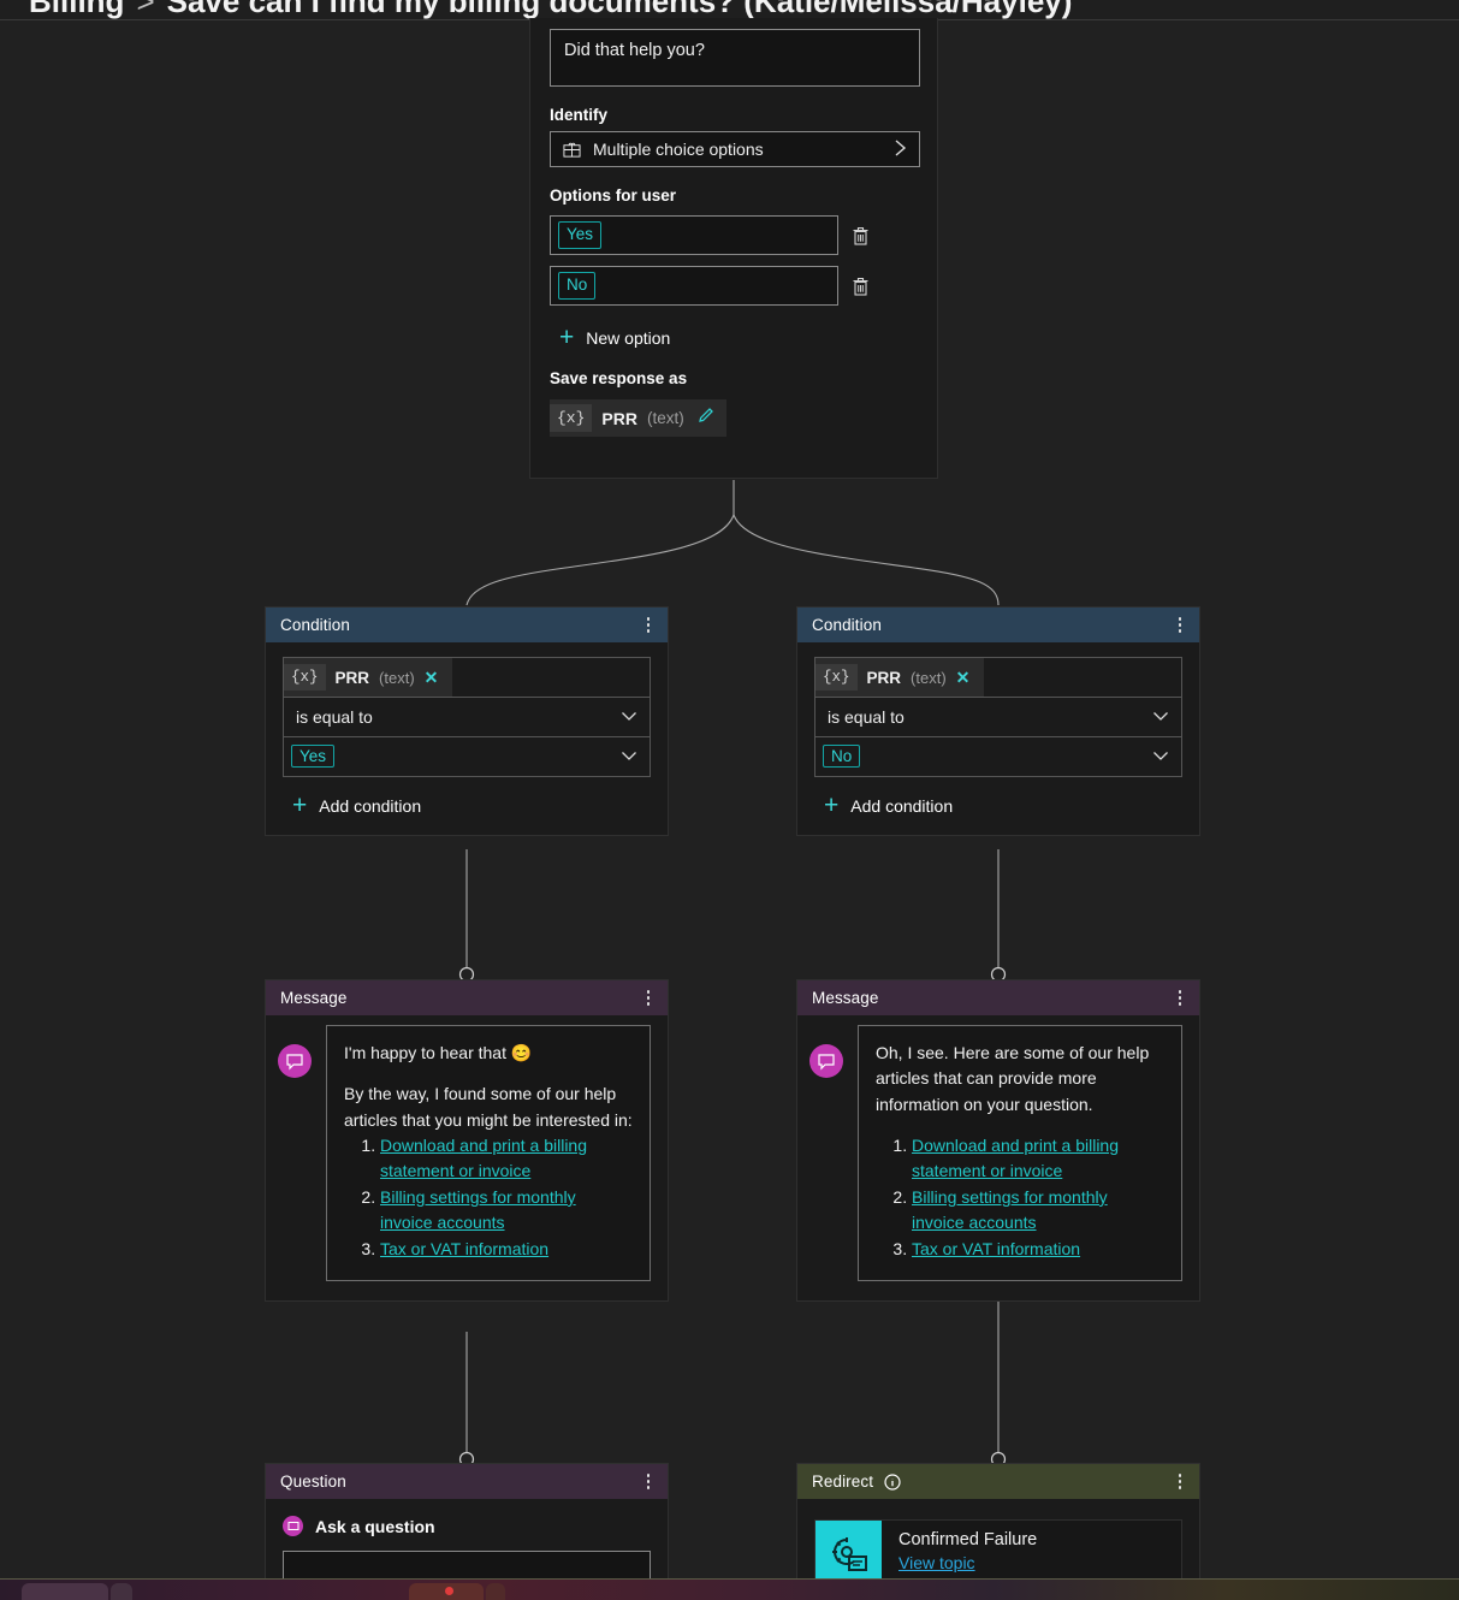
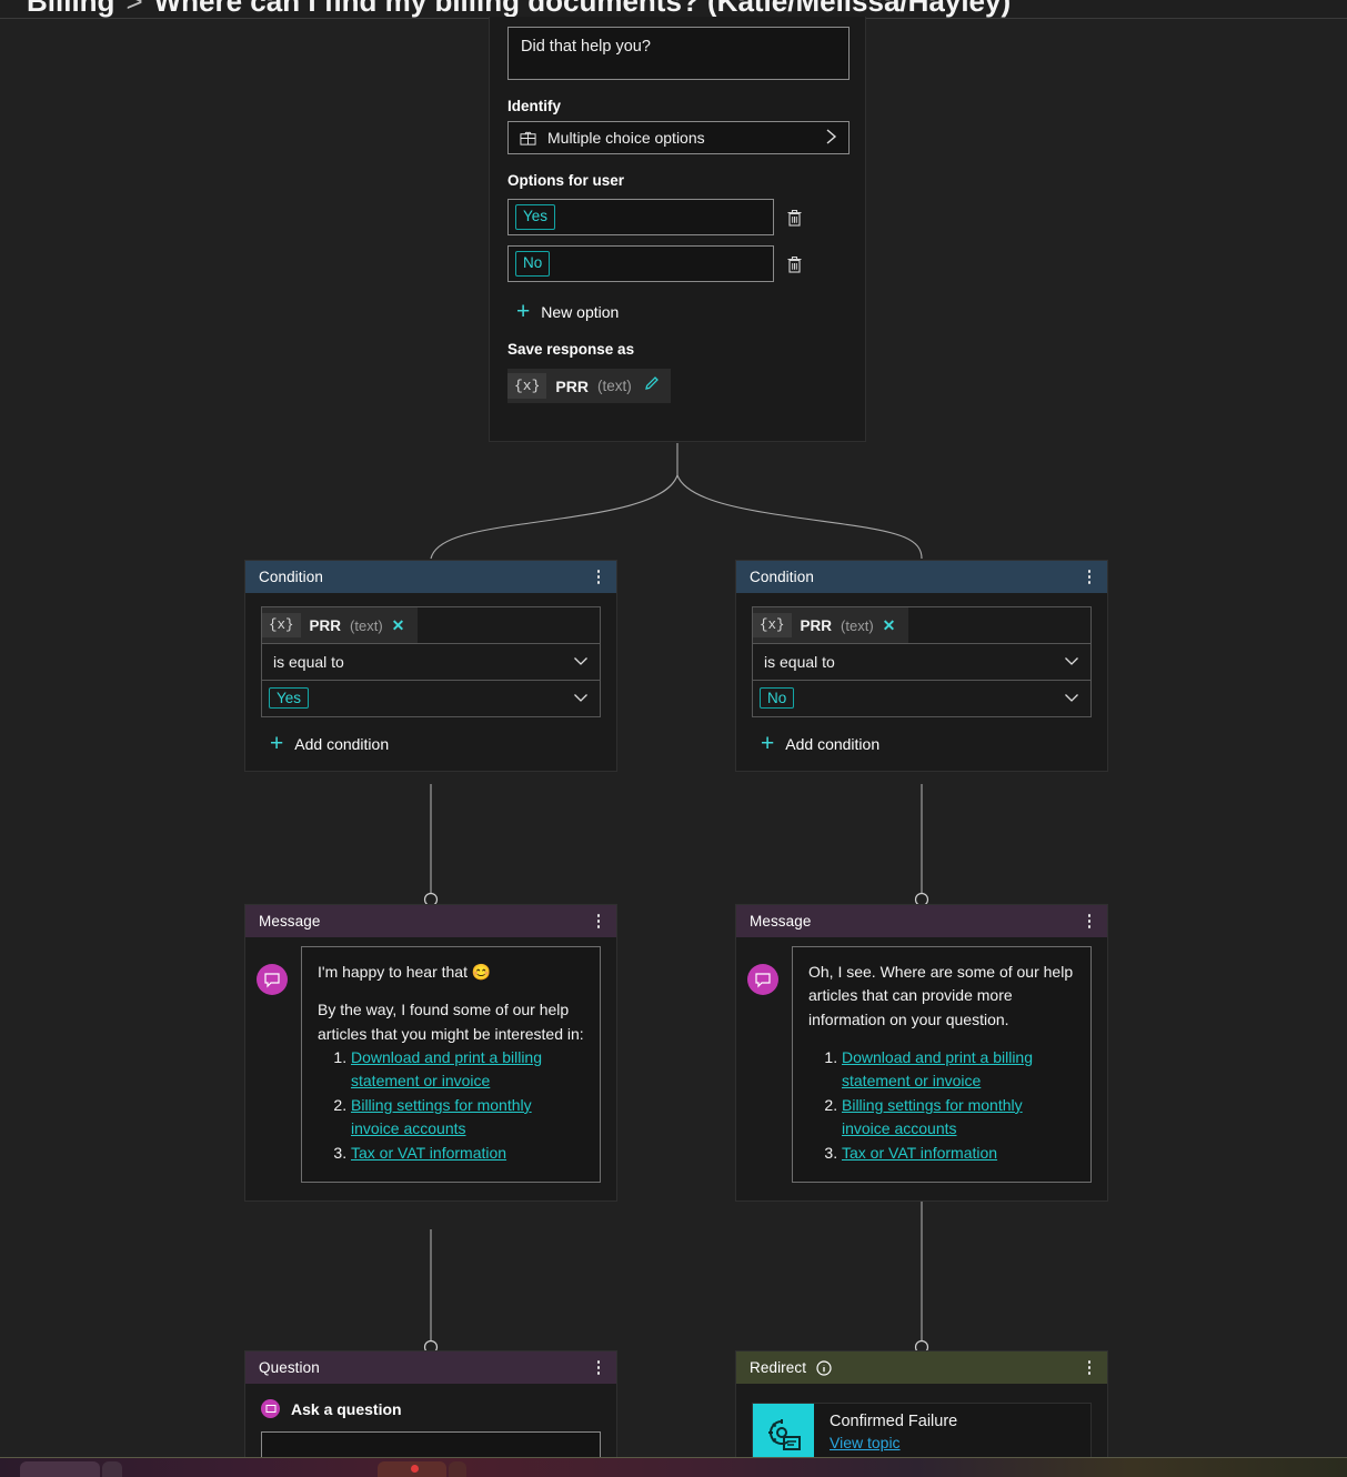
- Billing > Save can I find my billing documents? (Katie/Melissa/Hayley)
+ Billing > Where can I find my billing documents? (Katie/Melissa/Hayley)
  Did that help you?
  Identify
  Multiple choice options
  Options for user
  Yes
  No
  +
  New option
  Save response as
  {x}
  PRR
  (text)
  Condition
  {x}
  PRR
  (text)
  ✕
  is equal to
  Yes
  +
  Add condition
  Condition
  {x}
  PRR
  (text)
  ✕
  is equal to
  No
  +
  Add condition
  Message
  I'm happy to hear that 😊
  By the way, I found some of our help articles that you might be interested in:
  Download and print a billing statement or invoice
  Billing settings for monthly invoice accounts
  Tax or VAT information
  Message
- Oh, I see. Here are some of our help articles that can provide more information on your question.
+ Oh, I see. Where are some of our help articles that can provide more information on your question.
  Download and print a billing statement or invoice
  Billing settings for monthly invoice accounts
  Tax or VAT information
  Question
  Ask a question
  Redirect
  Confirmed Failure
  View topic
